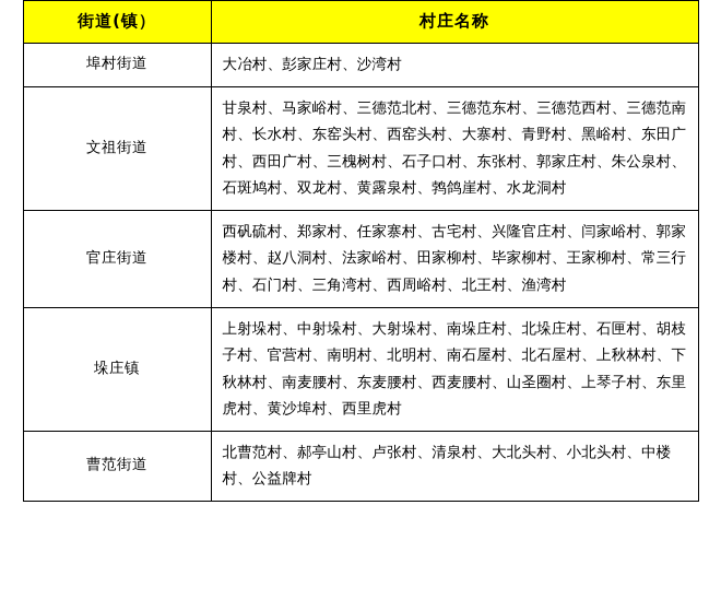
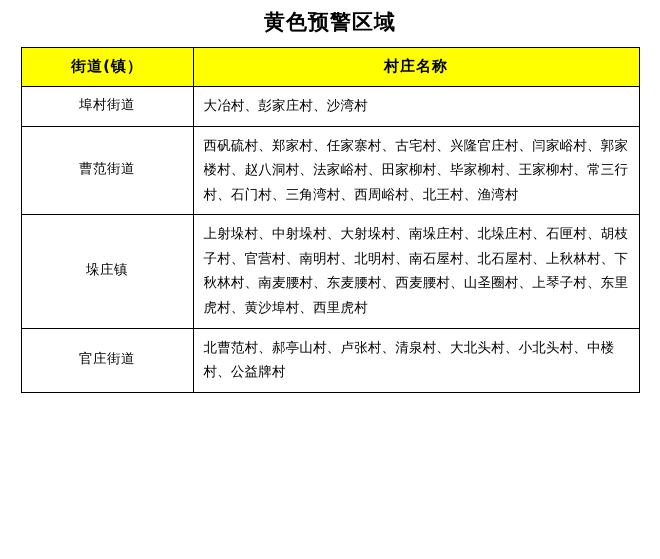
+ 黄色预警区域
  街道(镇）	村庄名称
  埠村街道	大冶村、彭家庄村、沙湾村
- 文祖街道	甘泉村、马家峪村、三德范北村、三德范东村、三德范西村、三德范南村、长水村、东窑头村、西窑头村、大寨村、青野村、黑峪村、东田广村、西田广村、三槐树村、石子口村、东张村、郭家庄村、朱公泉村、石斑鸠村、双龙村、黄露泉村、鹁鸽崖村、水龙洞村
- 官庄街道	西矾硫村、郑家村、任家寨村、古宅村、兴隆官庄村、闫家峪村、郭家楼村、赵八洞村、法家峪村、田家柳村、毕家柳村、王家柳村、常三行村、石门村、三角湾村、西周峪村、北王村、渔湾村
+ 曹范街道	西矾硫村、郑家村、任家寨村、古宅村、兴隆官庄村、闫家峪村、郭家楼村、赵八洞村、法家峪村、田家柳村、毕家柳村、王家柳村、常三行村、石门村、三角湾村、西周峪村、北王村、渔湾村
  垛庄镇	上射垛村、中射垛村、大射垛村、南垛庄村、北垛庄村、石匣村、胡枝子村、官营村、南明村、北明村、南石屋村、北石屋村、上秋林村、下秋林村、南麦腰村、东麦腰村、西麦腰村、山圣圈村、上琴子村、东里虎村、黄沙埠村、西里虎村
- 曹范街道	北曹范村、郝亭山村、卢张村、清泉村、大北头村、小北头村、中楼村、公益牌村
+ 官庄街道	北曹范村、郝亭山村、卢张村、清泉村、大北头村、小北头村、中楼村、公益牌村
